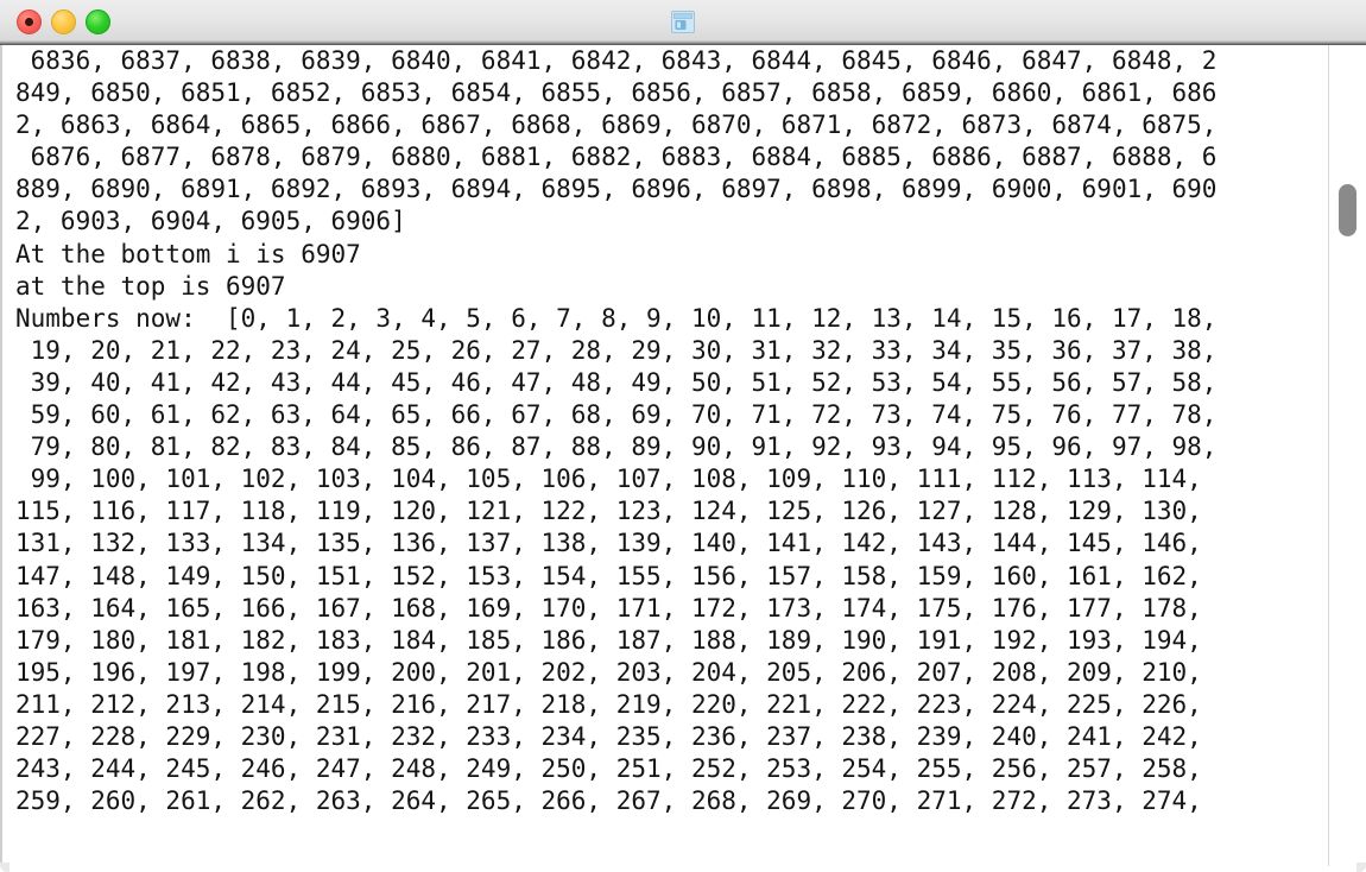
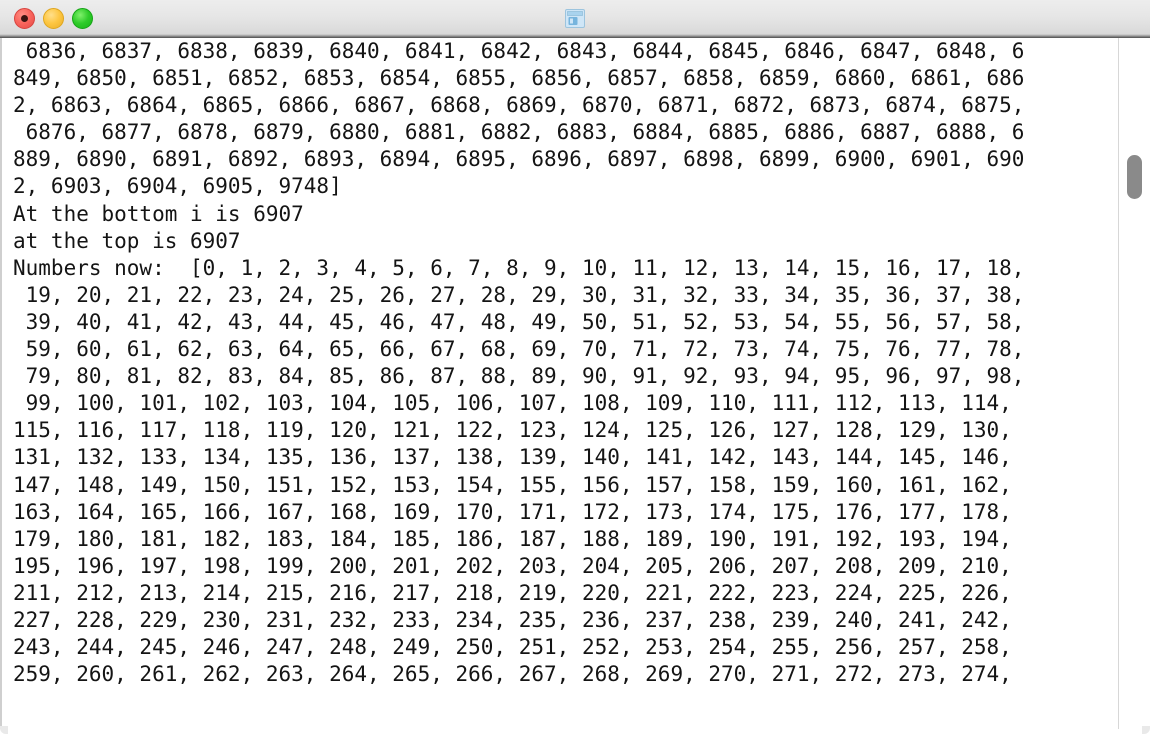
- 6836, 6837, 6838, 6839, 6840, 6841, 6842, 6843, 6844, 6845, 6846, 6847, 6848, 2
+ 6836, 6837, 6838, 6839, 6840, 6841, 6842, 6843, 6844, 6845, 6846, 6847, 6848, 6
  849, 6850, 6851, 6852, 6853, 6854, 6855, 6856, 6857, 6858, 6859, 6860, 6861, 686
  2, 6863, 6864, 6865, 6866, 6867, 6868, 6869, 6870, 6871, 6872, 6873, 6874, 6875,
  6876, 6877, 6878, 6879, 6880, 6881, 6882, 6883, 6884, 6885, 6886, 6887, 6888, 6
  889, 6890, 6891, 6892, 6893, 6894, 6895, 6896, 6897, 6898, 6899, 6900, 6901, 690
- 2, 6903, 6904, 6905, 6906]
+ 2, 6903, 6904, 6905, 9748]
  At the bottom i is 6907
  at the top is 6907
  Numbers now: [0, 1, 2, 3, 4, 5, 6, 7, 8, 9, 10, 11, 12, 13, 14, 15, 16, 17, 18,
  19, 20, 21, 22, 23, 24, 25, 26, 27, 28, 29, 30, 31, 32, 33, 34, 35, 36, 37, 38,
  39, 40, 41, 42, 43, 44, 45, 46, 47, 48, 49, 50, 51, 52, 53, 54, 55, 56, 57, 58,
  59, 60, 61, 62, 63, 64, 65, 66, 67, 68, 69, 70, 71, 72, 73, 74, 75, 76, 77, 78,
  79, 80, 81, 82, 83, 84, 85, 86, 87, 88, 89, 90, 91, 92, 93, 94, 95, 96, 97, 98,
  99, 100, 101, 102, 103, 104, 105, 106, 107, 108, 109, 110, 111, 112, 113, 114,
  115, 116, 117, 118, 119, 120, 121, 122, 123, 124, 125, 126, 127, 128, 129, 130,
  131, 132, 133, 134, 135, 136, 137, 138, 139, 140, 141, 142, 143, 144, 145, 146,
  147, 148, 149, 150, 151, 152, 153, 154, 155, 156, 157, 158, 159, 160, 161, 162,
  163, 164, 165, 166, 167, 168, 169, 170, 171, 172, 173, 174, 175, 176, 177, 178,
  179, 180, 181, 182, 183, 184, 185, 186, 187, 188, 189, 190, 191, 192, 193, 194,
  195, 196, 197, 198, 199, 200, 201, 202, 203, 204, 205, 206, 207, 208, 209, 210,
  211, 212, 213, 214, 215, 216, 217, 218, 219, 220, 221, 222, 223, 224, 225, 226,
  227, 228, 229, 230, 231, 232, 233, 234, 235, 236, 237, 238, 239, 240, 241, 242,
  243, 244, 245, 246, 247, 248, 249, 250, 251, 252, 253, 254, 255, 256, 257, 258,
  259, 260, 261, 262, 263, 264, 265, 266, 267, 268, 269, 270, 271, 272, 273, 274,
